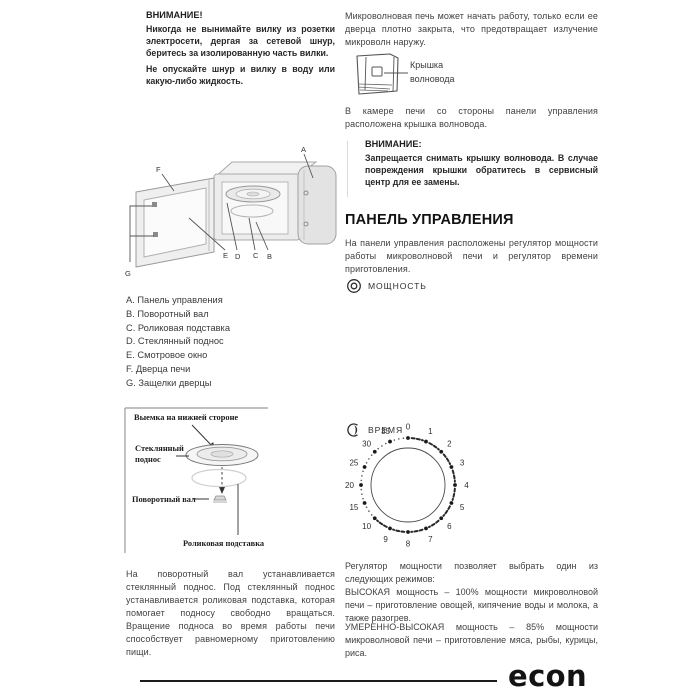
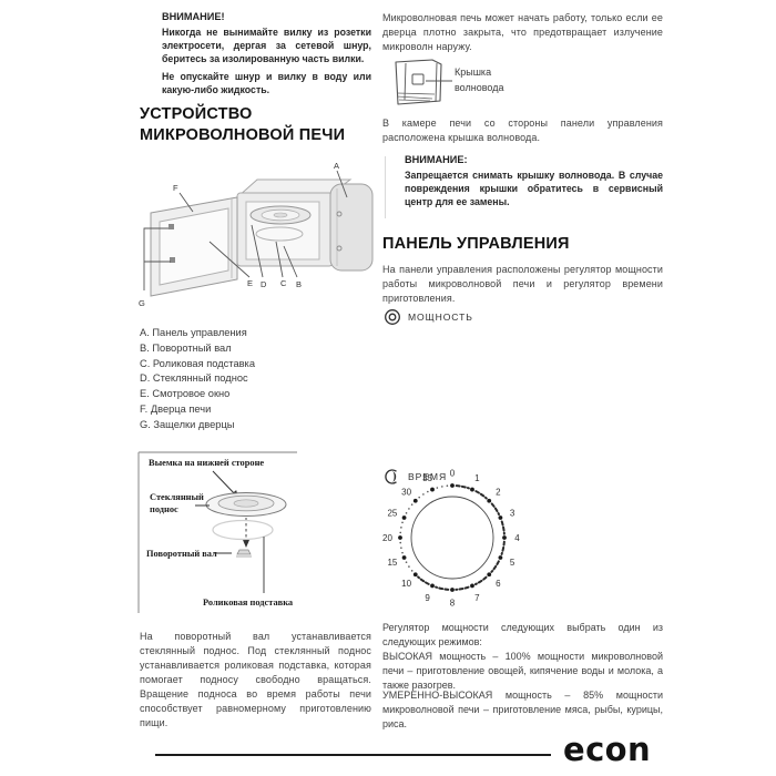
  ВНИМАНИЕ!
  Никогда не вынимайте вилку из розетки электросети, дергая за сетевой шнур, беритесь за изолированную часть вилки.
  Не опускайте шнур и вилку в воду или какую-либо жидкость.
+ УСТРОЙСТВО МИКРОВОЛНОВОЙ ПЕЧИ
  A
  F
  E
  D
  C
  B
  G
  A. Панель управления
  B. Поворотный вал
  C. Роликовая подставка
  D. Стеклянный поднос
  E. Смотровое окно
  F. Дверца печи
  G. Защелки дверцы
  Выемка на нижней стороне
  Стеклянный
  поднос
  Поворотный ва
  Роликовая подставка
  На поворотный вал устанавливается стеклянный поднос. Под стеклянный поднос устанавливается роликовая подставка, которая помогает подносу свободно вращаться. Вращение подноса во время работы печи способствует равномерному приготовлению пищи.
  Микроволновая печь может начать работу, только если ее дверца плотно закрыта, что предотвращает излучение микроволн наружу.
  Крышка волновода
  В камере печи со стороны панели управления расположена крышка волновода.
  ВНИМАНИЕ:
  Запрещается снимать крышку волновода. В случае повреждения крышки обратитесь в сервисный центр для ее замены.
  ПАНЕЛЬ УПРАВЛЕНИЯ
  На панели управления расположены регулятор мощности работы микроволновой печи и регулятор времени приготовления.
  МОЩНОСТЬ
  ВРЕМЯ
  0
  1
  2
  3
  4
  5
  6
  7
  8
  9
  10
  15
  20
  25
  30
  35
- Регулятор мощности позволяет выбрать один из следующих режимов:
+ Регулятор мощности следующих выбрать один из следующих режимов:
  ВЫСОКАЯ мощность – 100% мощности микроволновой печи – приготовление овощей, кипячение воды и молока, а также разогрев.
  УМЕРЕННО-ВЫСОКАЯ мощность – 85% мощности микроволновой печи – приготовление мяса, рыбы, курицы, риса.
  econ
